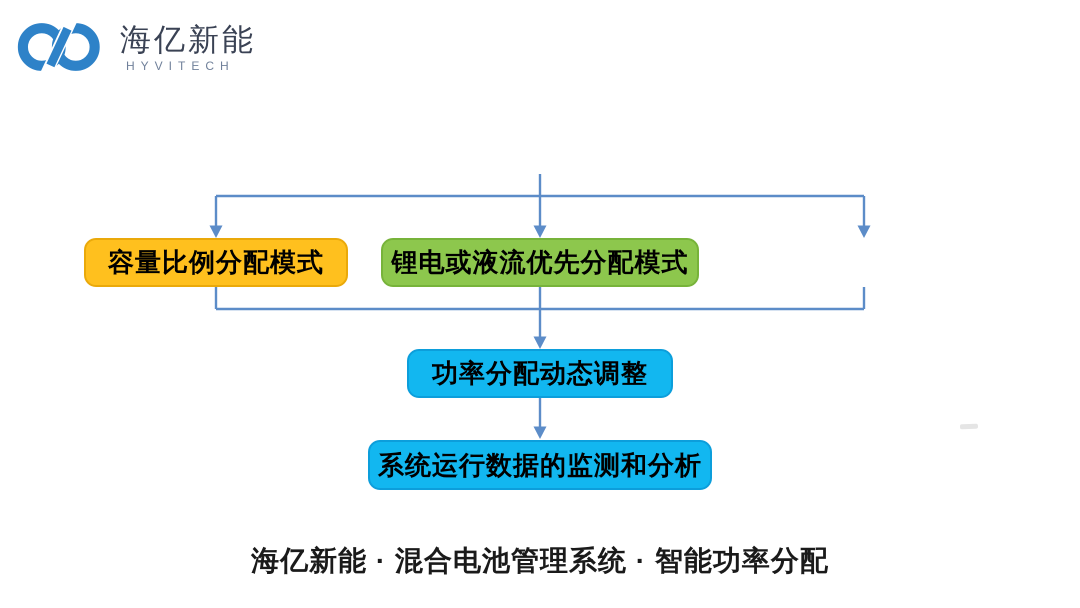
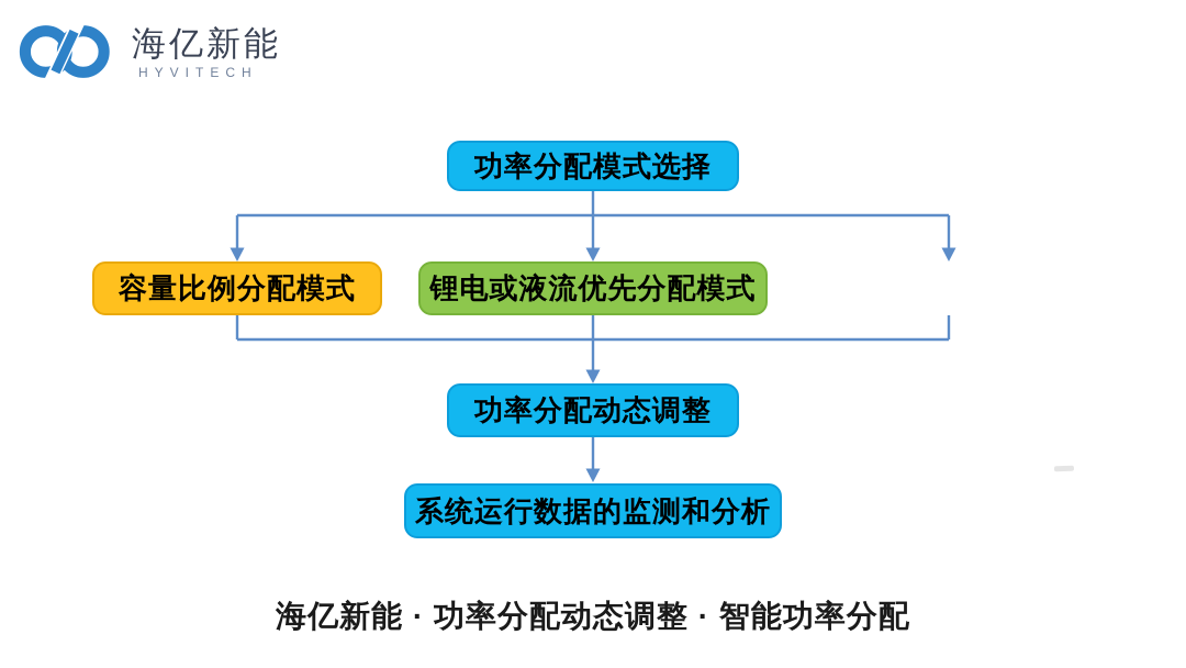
  海亿新能
  HYVITECH
+ 功率分配模式选择
  容量比例分配模式
  锂电或液流优先分配模式
  功率分配动态调整
  系统运行数据的监测和分析
- 海亿新能 · 混合电池管理系统 · 智能功率分配
+ 海亿新能 · 功率分配动态调整 · 智能功率分配
